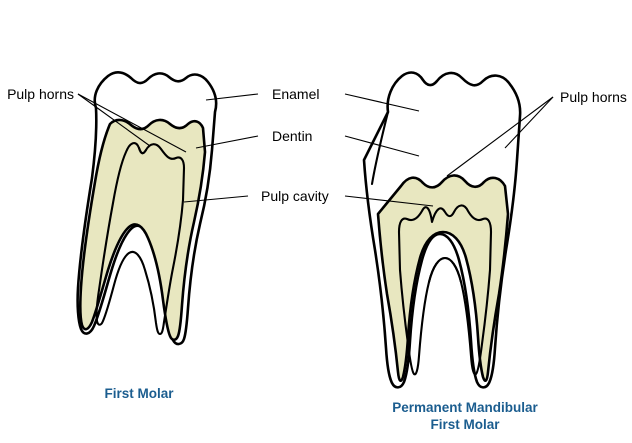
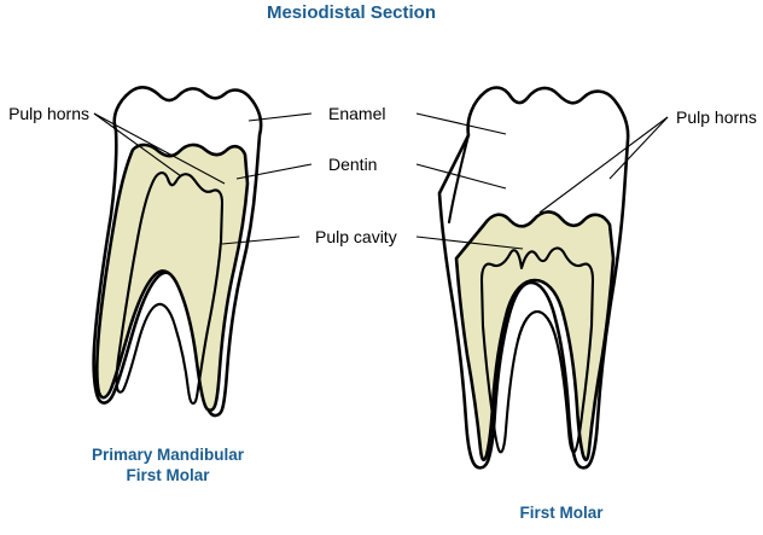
+ Mesiodistal Section
+ Primary Mandibular
  First Molar
- Permanent Mandibular
  First Molar
  Pulp horns
  Enamel
  Dentin
  Pulp cavity
  Pulp horns
